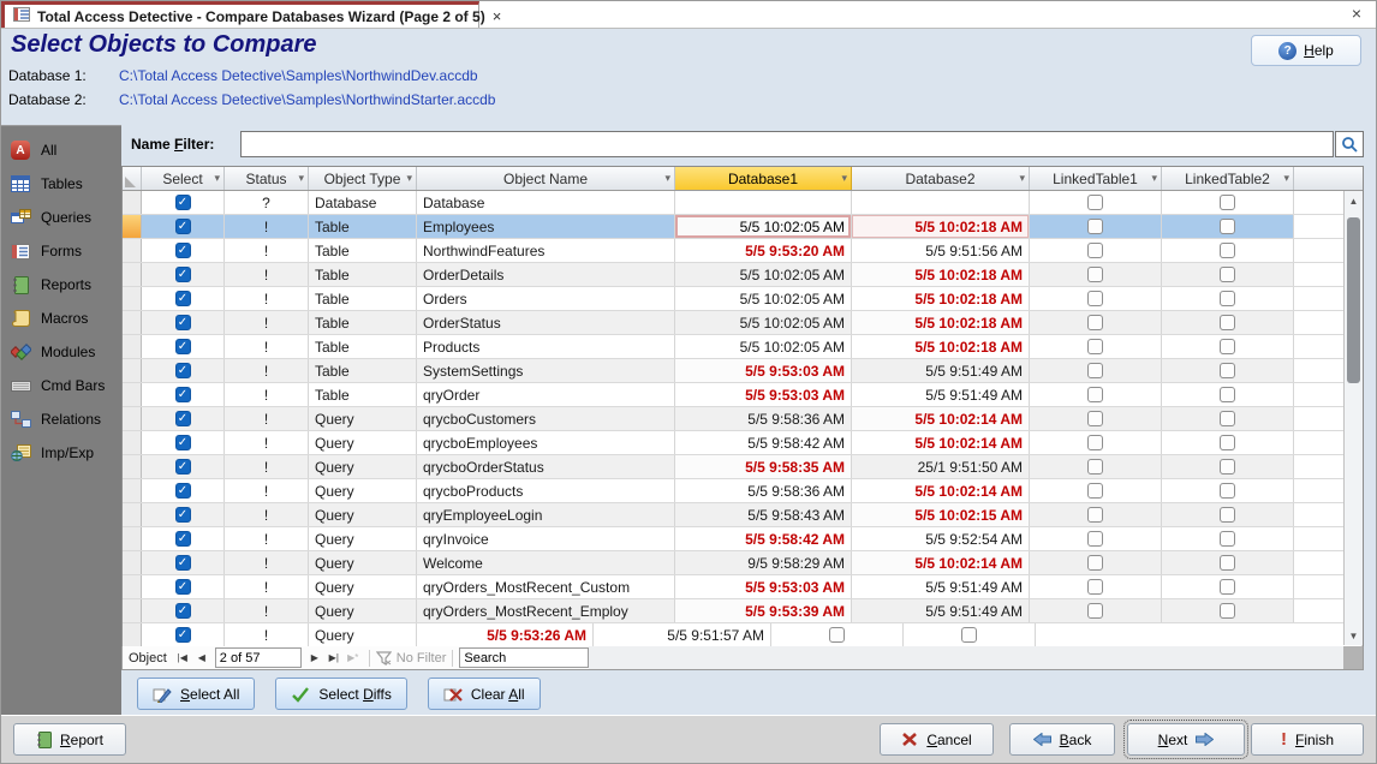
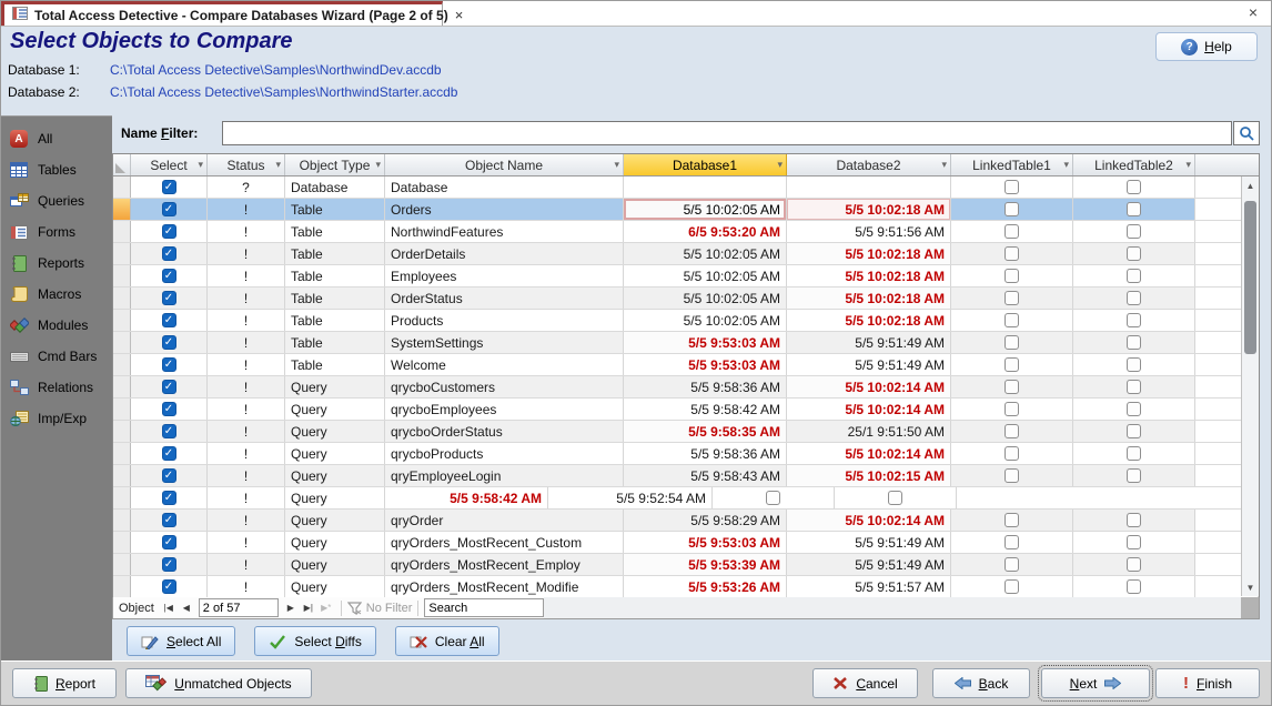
  Total Access Detective - Compare Databases Wizard (Page 2 of 5)
  ×
  ×
  Select Objects to Compare
  ?
  Help
  Database 1: C:\Total Access Detective\Samples\NorthwindDev.accdb
  Database 2: C:\Total Access Detective\Samples\NorthwindStarter.accdb
  A
  All
  Tables
  Queries
  Forms
  Reports
  Macros
  Modules
  Cmd Bars
  Relations
  Imp/Exp
  Name Filter:
  Select
  ▾
  Status
  ▾
  Object Type
  ▾
  Object Name
  ▾
  Database1
  ▾
  Database2
  ▾
  LinkedTable1
  ▾
  LinkedTable2
  ▾
  ✓
  ?
  Database
  Database
  ✓
  !
  Table
- Employees
+ Orders
  5/5 10:02:05 AM
  5/5 10:02:18 AM
  ✓
  !
  Table
  NorthwindFeatures
- 5/5 9:53:20 AM
+ 6/5 9:53:20 AM
  5/5 9:51:56 AM
  ✓
  !
  Table
  OrderDetails
  5/5 10:02:05 AM
  5/5 10:02:18 AM
  ✓
  !
  Table
- Orders
+ Employees
  5/5 10:02:05 AM
  5/5 10:02:18 AM
  ✓
  !
  Table
  OrderStatus
  5/5 10:02:05 AM
  5/5 10:02:18 AM
  ✓
  !
  Table
  Products
  5/5 10:02:05 AM
  5/5 10:02:18 AM
  ✓
  !
  Table
  SystemSettings
  5/5 9:53:03 AM
  5/5 9:51:49 AM
  ✓
  !
  Table
- qryOrder
+ Welcome
  5/5 9:53:03 AM
  5/5 9:51:49 AM
  ✓
  !
  Query
  qrycboCustomers
  5/5 9:58:36 AM
  5/5 10:02:14 AM
  ✓
  !
  Query
  qrycboEmployees
  5/5 9:58:42 AM
  5/5 10:02:14 AM
  ✓
  !
  Query
  qrycboOrderStatus
  5/5 9:58:35 AM
  25/1 9:51:50 AM
  ✓
  !
  Query
  qrycboProducts
  5/5 9:58:36 AM
  5/5 10:02:14 AM
  ✓
  !
  Query
  qryEmployeeLogin
  5/5 9:58:43 AM
  5/5 10:02:15 AM
  ✓
  !
  Query
- qryInvoice
  5/5 9:58:42 AM
  5/5 9:52:54 AM
  ✓
  !
  Query
- Welcome
+ qryOrder
- 9/5 9:58:29 AM
+ 5/5 9:58:29 AM
  5/5 10:02:14 AM
  ✓
  !
  Query
  qryOrders_MostRecent_Custom
  5/5 9:53:03 AM
  5/5 9:51:49 AM
  ✓
  !
  Query
  qryOrders_MostRecent_Employ
  5/5 9:53:39 AM
  5/5 9:51:49 AM
  ✓
  !
  Query
+ qryOrders_MostRecent_Modifie
  5/5 9:53:26 AM
  5/5 9:51:57 AM
  ▲
  ▼
  Object
  |◀
  ◀
  2 of 57
  ▶
  ▶|
  ▶*
  No Filter
  Search
  Select All
  Select Diffs
  Clear All
  Report
+ Unmatched Objects
  Cancel
  Back
  Next
  !
  Finish
